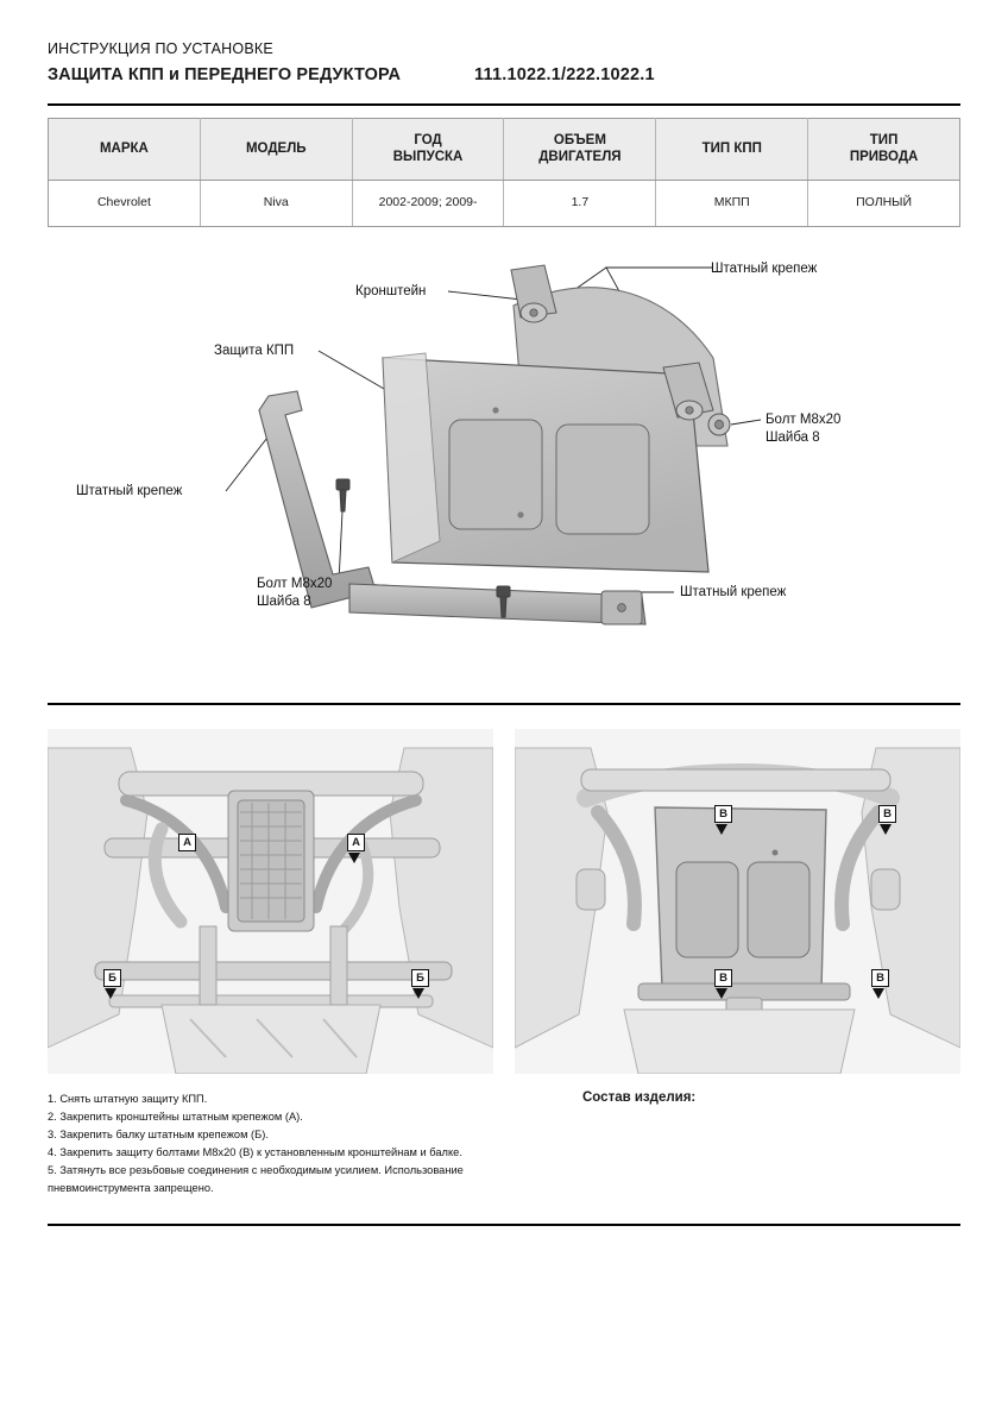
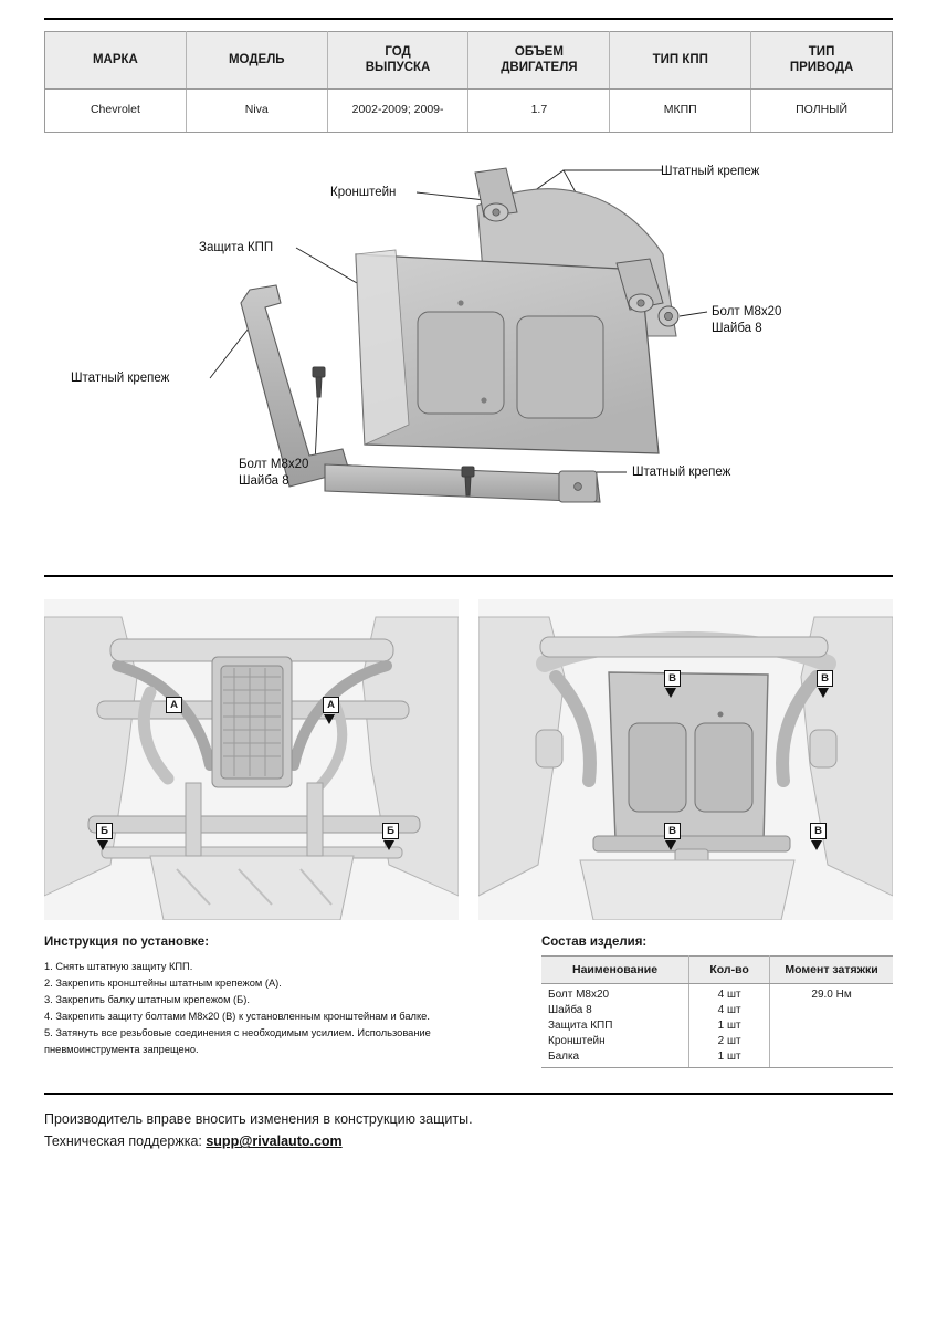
- ИНСТРУКЦИЯ ПО УСТАНОВКЕ
- ЗАЩИТА КПП и ПЕРЕДНЕГО РЕДУКТОРА
- 111.1022.1/222.1022.1
  МАРКА	МОДЕЛЬ	ГОД ВЫПУСКА	ОБЪЕМ ДВИГАТЕЛЯ	ТИП КПП	ТИП ПРИВОДА
  Chevrolet	Niva	2002-2009; 2009-	1.7	МКПП	ПОЛНЫЙ
  Штатный крепеж
  Кронштейн
  Защита КПП
  Болт М8х20
  Шайба 8
  Штатный крепеж
  Болт М8х20
  Шайба 8
  Штатный крепеж
  А
  А
  Б
  Б
  В
  В
  В
  В
+ Инструкция по установке:
  1. Снять штатную защиту КПП.
  2. Закрепить кронштейны штатным крепежом (А).
  3. Закрепить балку штатным крепежом (Б).
  4. Закрепить защиту болтами М8х20 (В) к установленным кронштейнам и балке.
  5. Затянуть все резьбовые соединения с необходимым усилием. Использование пневмоинструмента запрещено.
  Состав изделия:
+ Наименование	Кол-во	Момент затяжки
+ Болт М8х20	4 шт	29.0 Нм
+ Шайба 8	4 шт
+ Защита КПП	1 шт
+ Кронштейн	2 шт
+ Балка	1 шт
+ Производитель вправе вносить изменения в конструкцию защиты.
+ Техническая поддержка: supp@rivalauto.com
